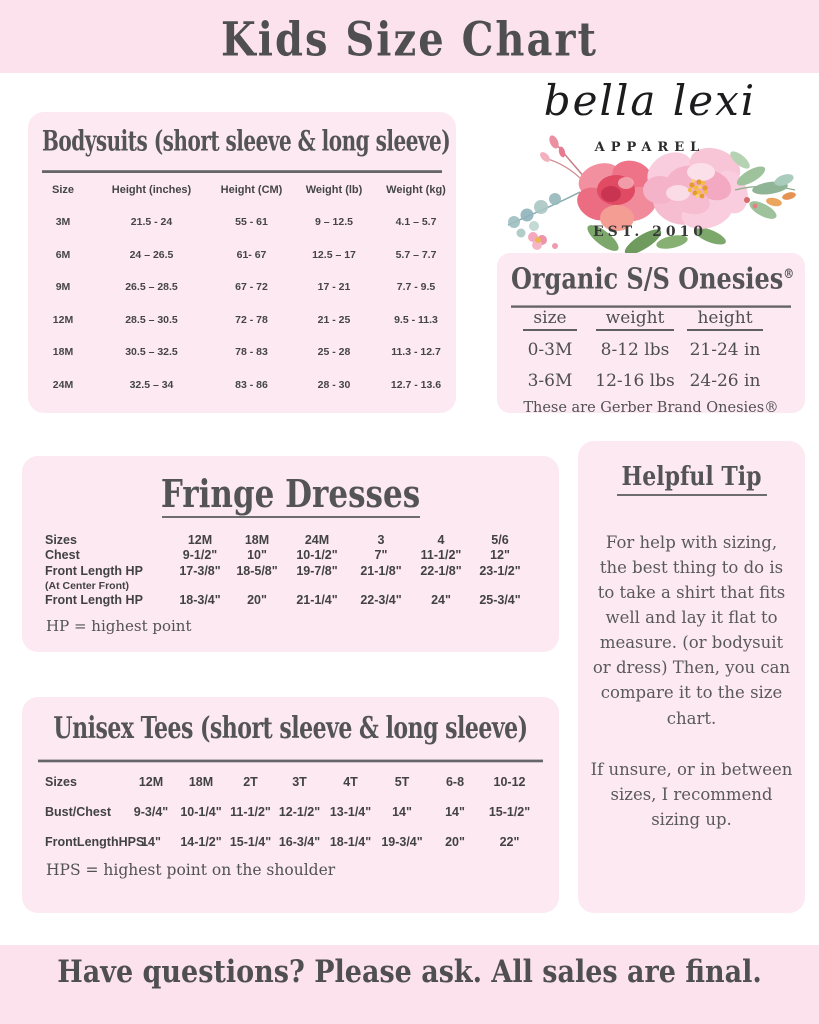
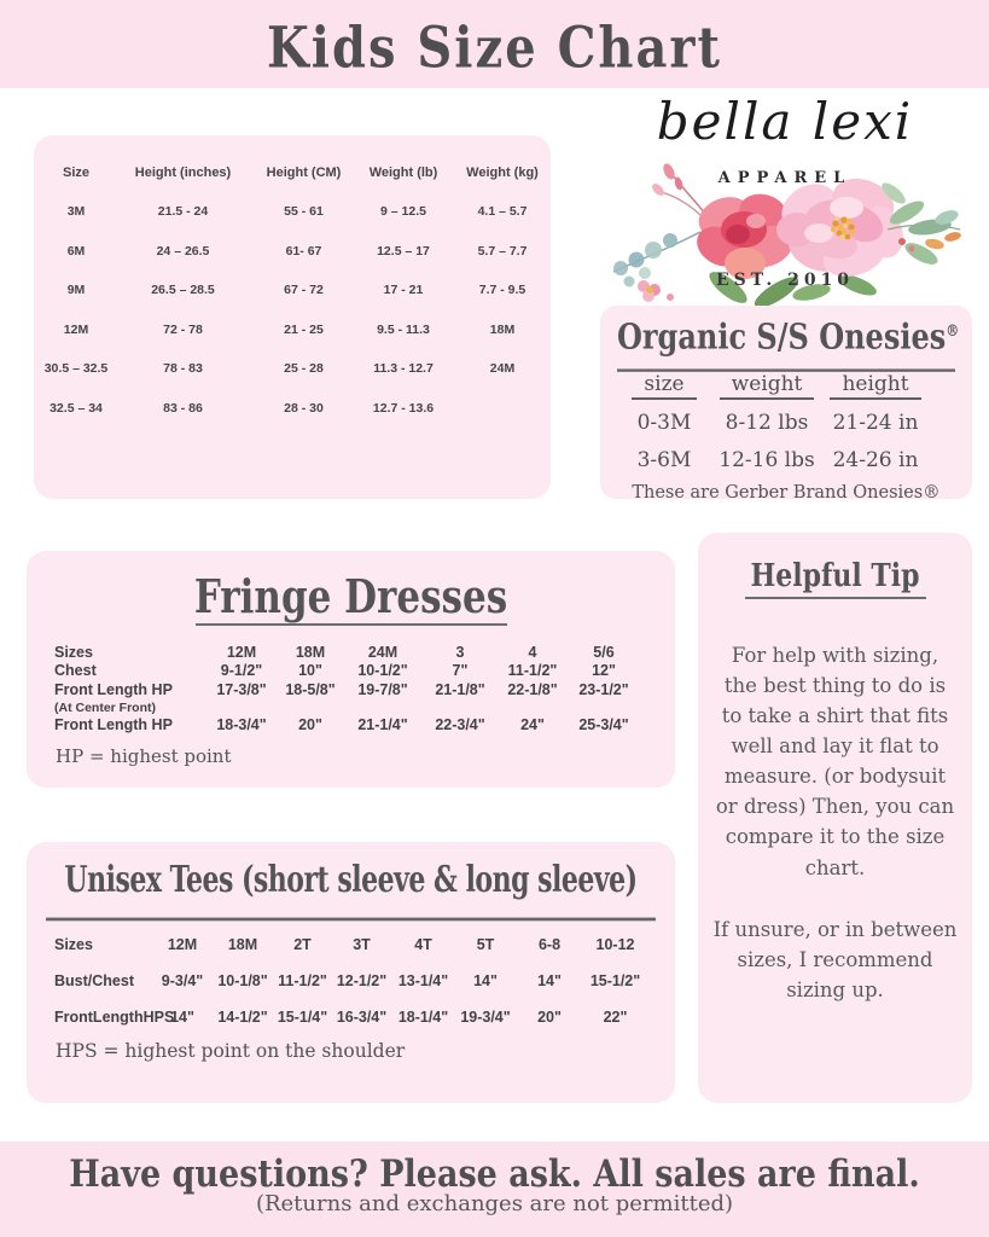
  Kids Size Chart
- Bodysuits (short sleeve & long sleeve)
  Size
  Height (inches)
  Height (CM)
  Weight (lb)
  Weight (kg)
  3M
  21.5 - 24
  55 - 61
  9 – 12.5
  4.1 – 5.7
  6M
  24 – 26.5
  61- 67
  12.5 – 17
  5.7 – 7.7
  9M
  26.5 – 28.5
  67 - 72
  17 - 21
  7.7 - 9.5
  12M
- 28.5 – 30.5
  72 - 78
  21 - 25
  9.5 - 11.3
  18M
  30.5 – 32.5
  78 - 83
  25 - 28
  11.3 - 12.7
  24M
  32.5 – 34
  83 - 86
  28 - 30
  12.7 - 13.6
  bella lexi
  APPAREL
  EST. 2010
  Organic S/S Onesies®
  size
  weight
  height
  0-3M
  8-12 lbs
  21-24 in
  3-6M
  12-16 lbs
  24-26 in
  These are Gerber Brand Onesies®
  Fringe Dresses
  Sizes
  12M
  18M
  24M
  3
  4
  5/6
  Chest
  9-1/2"
  10"
  10-1/2"
  7"
  11-1/2"
  12"
  Front Length HP
  17-3/8"
  18-5/8"
  19-7/8"
  21-1/8"
  22-1/8"
  23-1/2"
  (At Center Front)
  Front Length HP
  18-3/4"
  20"
  21-1/4"
  22-3/4"
  24"
  25-3/4"
  HP = highest point
  Helpful Tip
  For help with sizing, the best thing to do is to take a shirt that fits well and lay it flat to measure. (or bodysuit or dress) Then, you can compare it to the size chart.
  If unsure, or in between sizes, I recommend sizing up.
  Unisex Tees (short sleeve & long sleeve)
  Sizes
  12M
  18M
  2T
  3T
  4T
  5T
  6-8
  10-12
  Bust/Chest
  9-3/4"
- 10-1/4"
+ 10-1/8"
  11-1/2"
  12-1/2"
  13-1/4"
  14"
  14"
  15-1/2"
  FrontLengthH
  14"
  14-1/2"
  15-1/4"
  16-3/4"
  18-1/4"
  19-3/4"
  20"
  22"
  HPS = highest point on the shoulder
  Have questions? Please ask. All sales are final.
+ (Returns and exchanges are not permitted)
